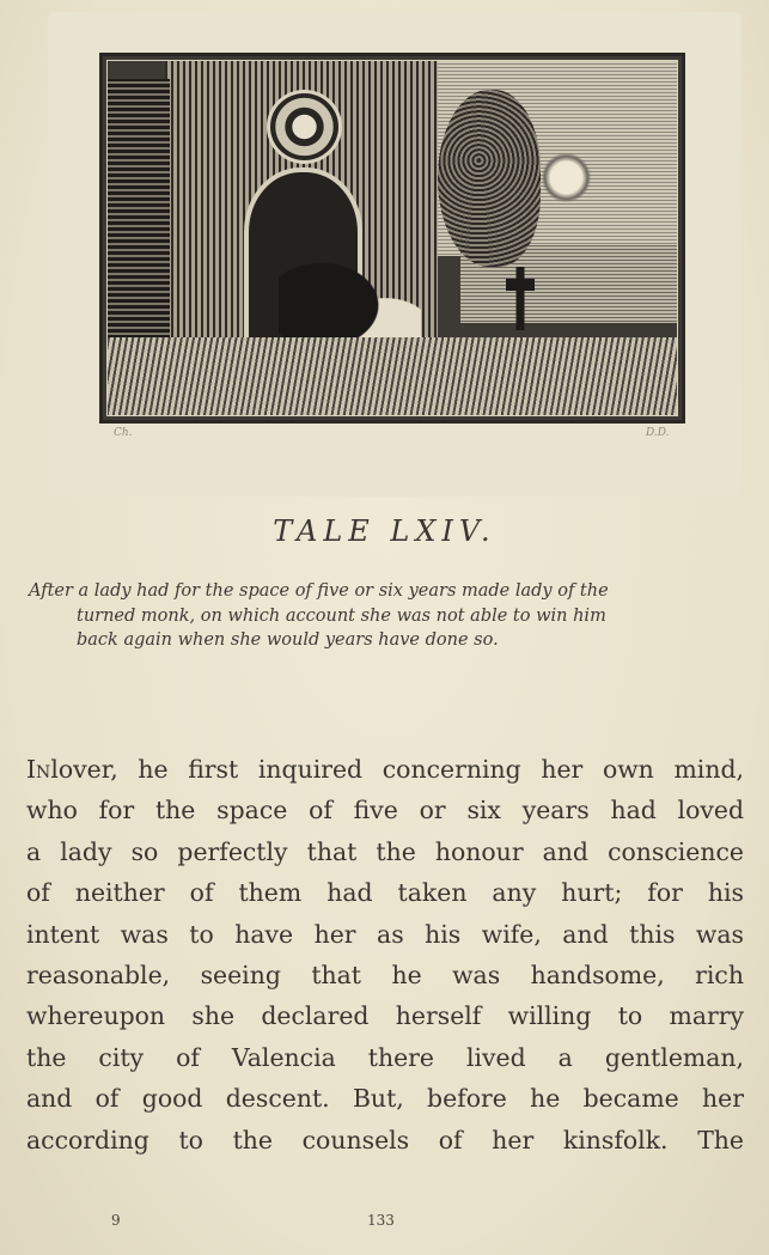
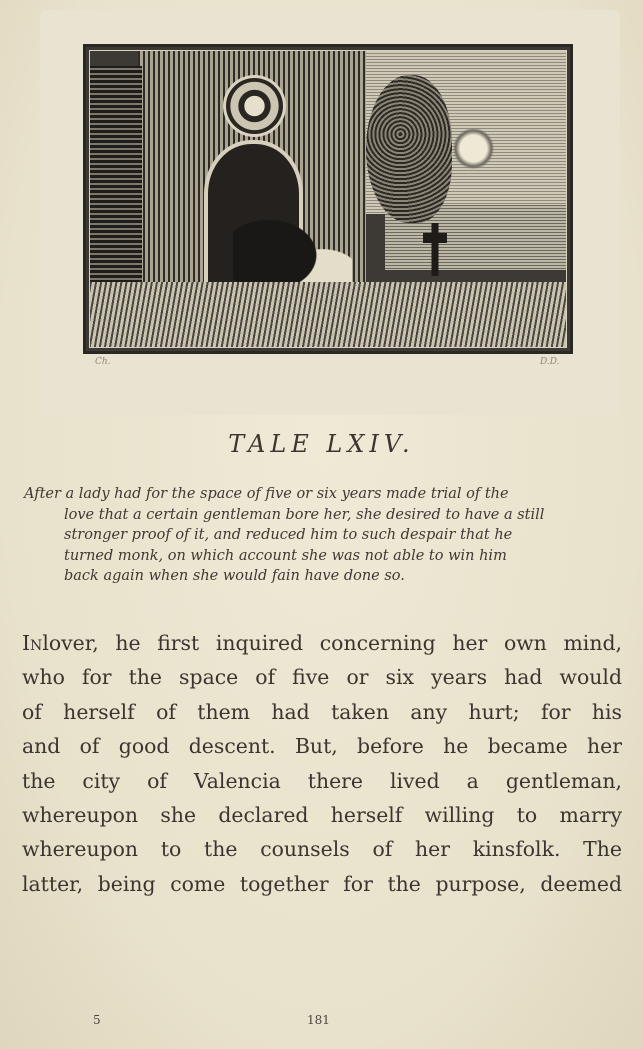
  Ch.
  D.D.
  TALE LXIV.
- After a lady had for the space of five or six years made lady of the
+ After a lady had for the space of five or six years made trial of the
+ love that a certain gentleman bore her, she desired to have a still
+ stronger proof of it, and reduced him to such despair that he
  turned monk, on which account she was not able to win him
- back again when she would years have done so.
+ back again when she would fain have done so.
  Inlover, he first inquired concerning her own mind,
- who for the space of five or six years had loved
+ who for the space of five or six years had would
- a lady so perfectly that the honour and conscience
- of neither of them had taken any hurt; for his
+ of herself of them had taken any hurt; for his
- intent was to have her as his wife, and this was
- reasonable, seeing that he was handsome, rich
- whereupon she declared herself willing to marry
+ and of good descent. But, before he became her
  the city of Valencia there lived a gentleman,
- and of good descent. But, before he became her
+ whereupon she declared herself willing to marry
- according to the counsels of her kinsfolk. The
+ whereupon to the counsels of her kinsfolk. The
+ latter, being come together for the purpose, deemed
- 9
+ 5
- 133
+ 181
